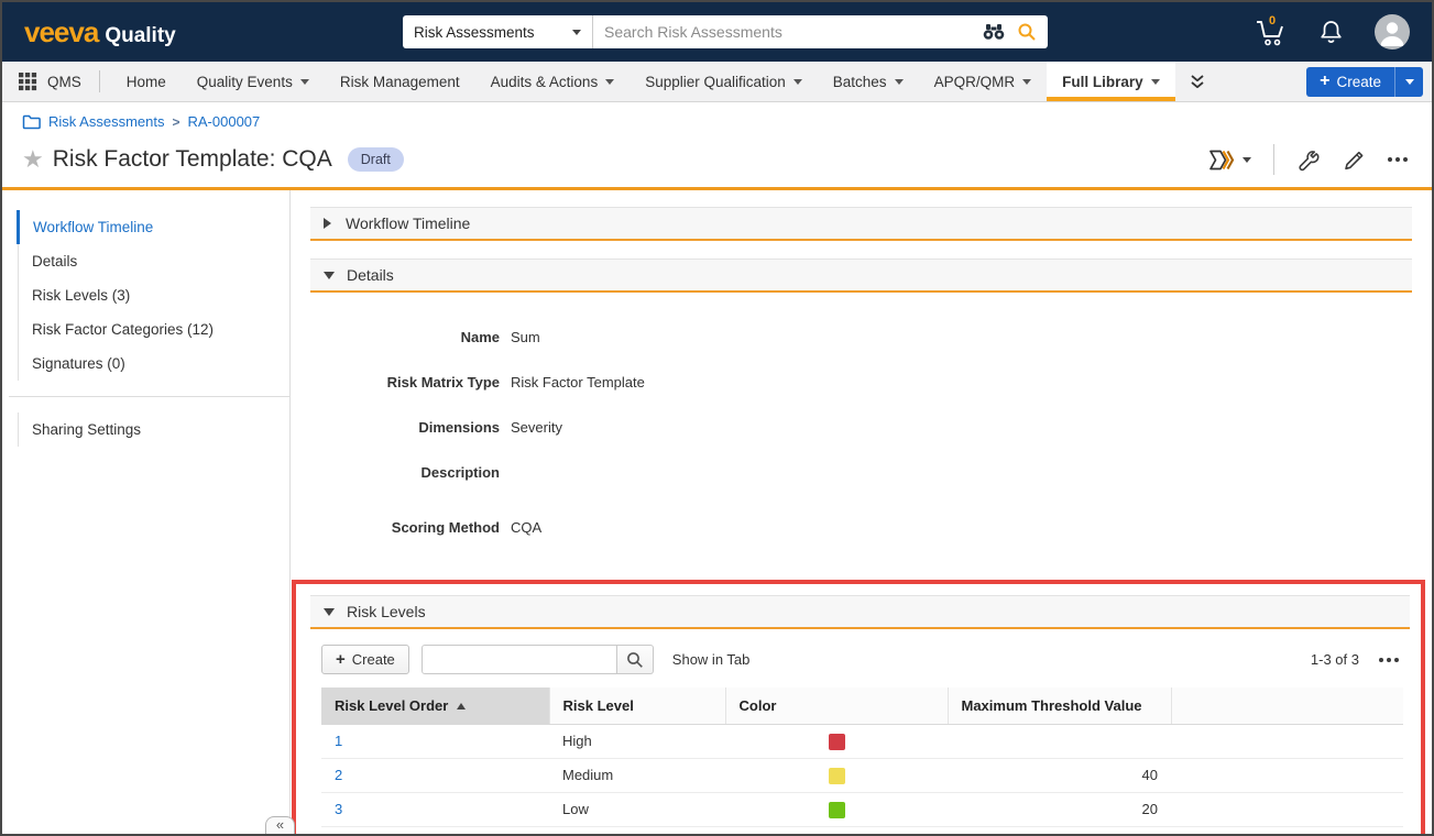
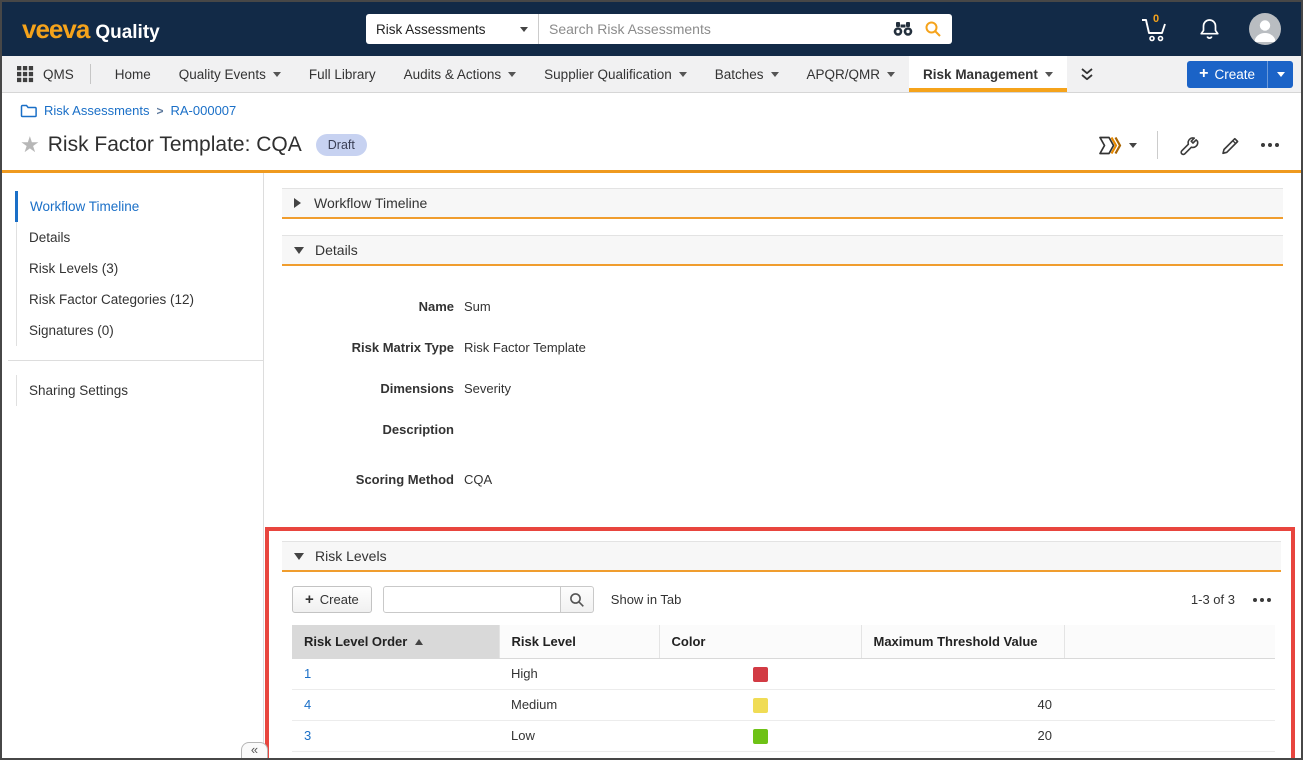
  veeva
  Quality
  Risk Assessments
  Search Risk Assessments
  0
  QMS
  Home
  Quality Events
- Risk Management
+ Full Library
  Audits & Actions
  Supplier Qualification
  Batches
  APQR/QMR
- Full Library
+ Risk Management
  +
  Create
  Risk Assessments
  >
  RA-000007
  ★
  Risk Factor Template: CQA
  Draft
  Workflow Timeline
  Details
  Risk Levels (3)
  Risk Factor Categories (12)
  Signatures (0)
  Sharing Settings
  «
  Workflow Timeline
  Details
  Name
  Sum
  Risk Matrix Type
  Risk Factor Template
  Dimensions
  Severity
  Description
  Scoring Method
  CQA
  Risk Levels
  +
  Create
  Show in Tab
  1-3 of 3
  Risk Level Order	Risk Level	Color	Maximum Threshold Value
  1	High
- 2	Medium		40
+ 4	Medium		40
  3	Low		20
